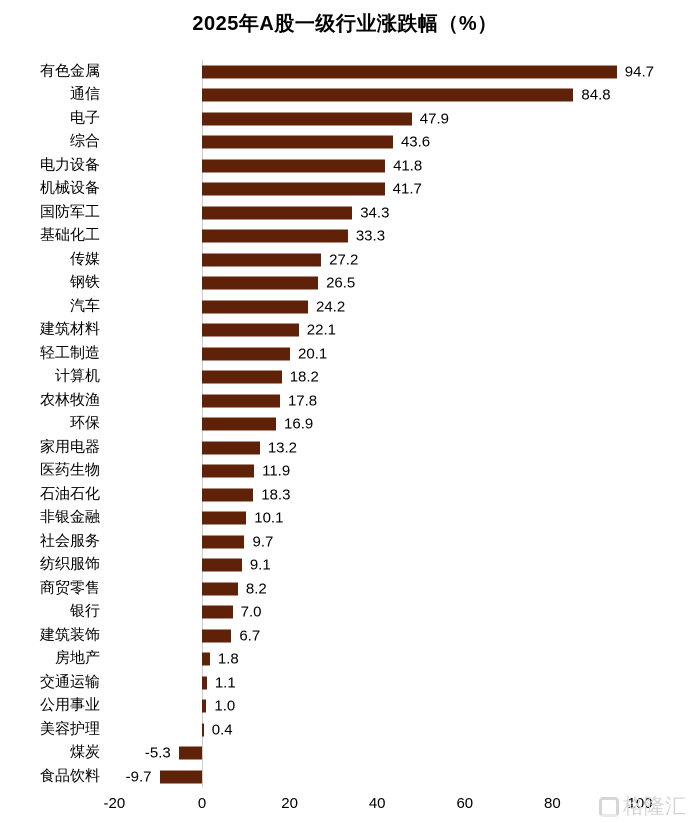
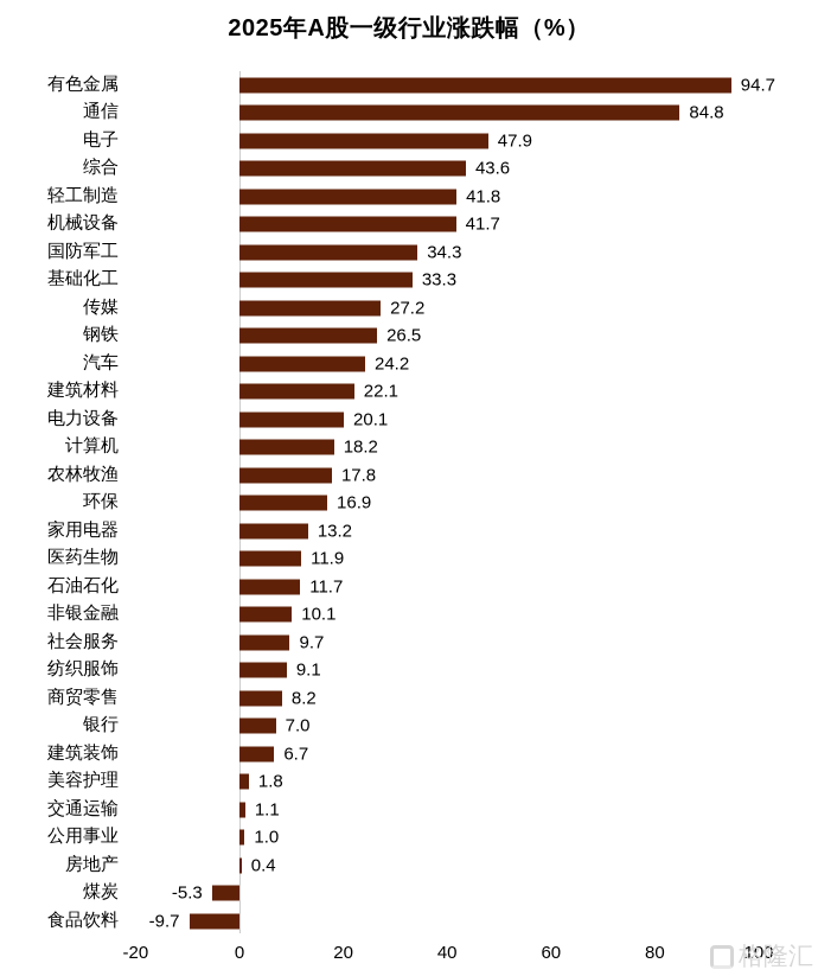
  2025年A股一级行业涨跌幅（%）
  有色金属
  94.7
  通信
  84.8
  电子
  47.9
  综合
  43.6
- 电力设备
+ 轻工制造
  41.8
  机械设备
  41.7
  国防军工
  34.3
  基础化工
  33.3
  传媒
  27.2
  钢铁
  26.5
  汽车
  24.2
  建筑材料
  22.1
- 轻工制造
+ 电力设备
  20.1
  计算机
  18.2
  农林牧渔
  17.8
  环保
  16.9
  家用电器
  13.2
  医药生物
  11.9
  石油石化
- 18.3
+ 11.7
  非银金融
  10.1
  社会服务
  9.7
  纺织服饰
  9.1
  商贸零售
  8.2
  银行
  7.0
  建筑装饰
  6.7
- 房地产
+ 美容护理
  1.8
  交通运输
  1.1
  公用事业
  1.0
- 美容护理
+ 房地产
  0.4
  煤炭
  -5.3
  食品饮料
  -9.7
  -20
  0
  20
  40
  60
  80
  100
  格隆汇
